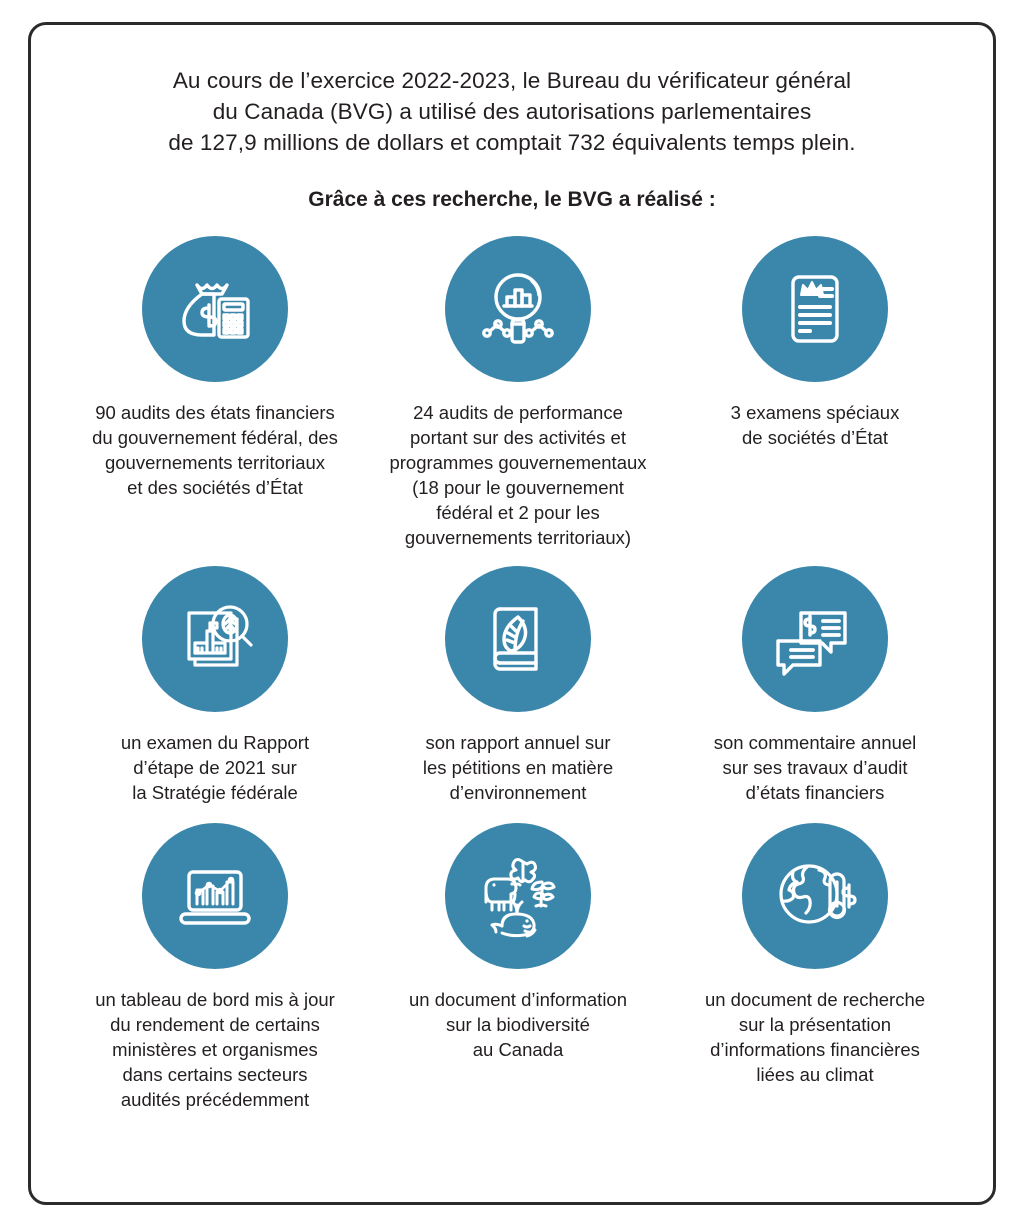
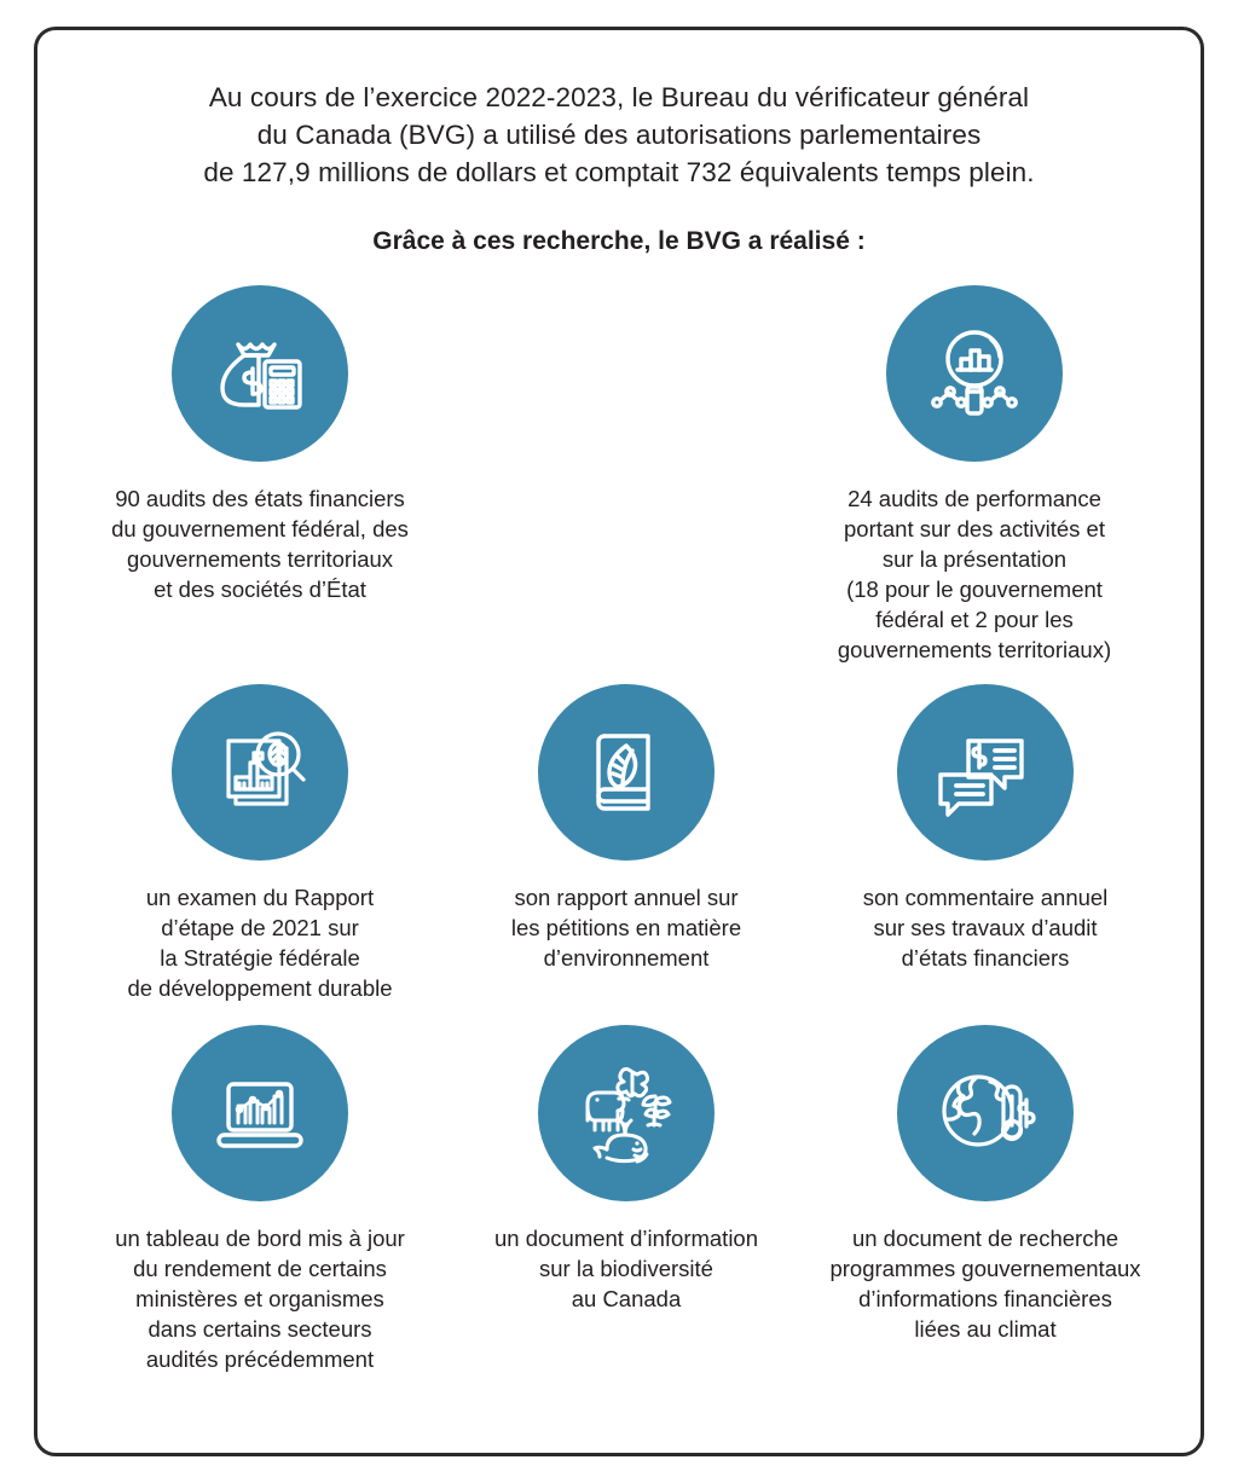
  Au cours de l’exercice 2022-2023, le Bureau du vérificateur général
  du Canada (BVG) a utilisé des autorisations parlementaires
  de 127,9 millions de dollars et comptait 732 équivalents temps plein.
  Grâce à ces recherche, le BVG a réalisé :
  90 audits des états financiers
  du gouvernement fédéral, des
  gouvernements territoriaux
  et des sociétés d’État
  24 audits de performance
  portant sur des activités et
- programmes gouvernementaux
+ sur la présentation
  (18 pour le gouvernement
  fédéral et 2 pour les
  gouvernements territoriaux)
- 3 examens spéciaux
- de sociétés d’État
  un examen du Rapport
  d’étape de 2021 sur
  la Stratégie fédérale
+ de développement durable
  son rapport annuel sur
  les pétitions en matière
  d’environnement
  son commentaire annuel
  sur ses travaux d’audit
  d’états financiers
  un tableau de bord mis à jour
  du rendement de certains
  ministères et organismes
  dans certains secteurs
  audités précédemment
  un document d’information
  sur la biodiversité
  au Canada
  un document de recherche
- sur la présentation
+ programmes gouvernementaux
  d’informations financières
  liées au climat
